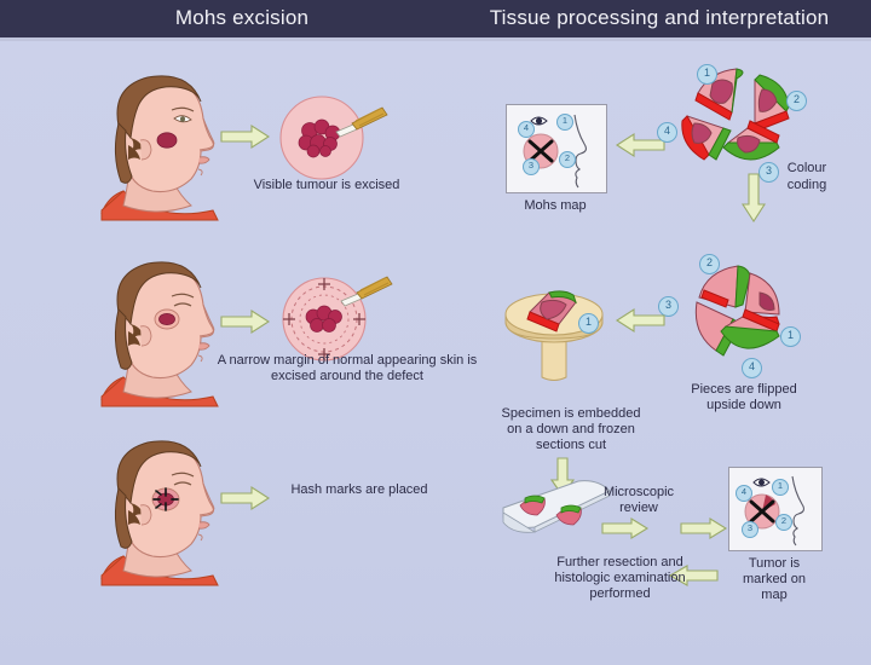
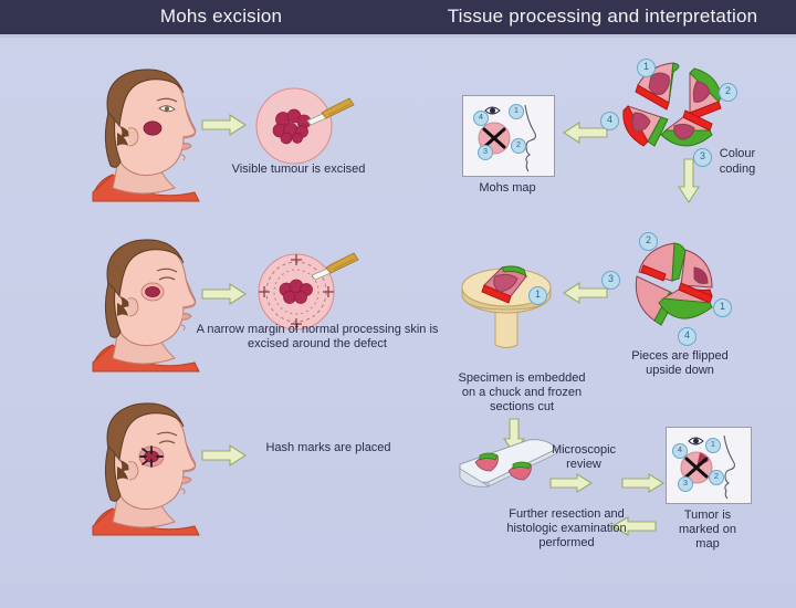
  Mohs excision
  Tissue processing and interpretation
  Visible tumour is excised
- A narrow margin of normal appearing skin is
+ A narrow margin of normal processing skin is
  excised around the defect
  Hash marks are placed
  1
  2
  3
  4
  Mohs map
  1
  2
  3
  4
  Colour
  coding
  1
  2
  3
  4
  Pieces are flipped
  upside down
  1
  Specimen is embedded
- on a down and frozen
+ on a chuck and frozen
  sections cut
  Microscopic
  review
  1
  2
  3
  4
  Tumor is
  marked on
  map
  Further resection and
  histologic examination
  performed
